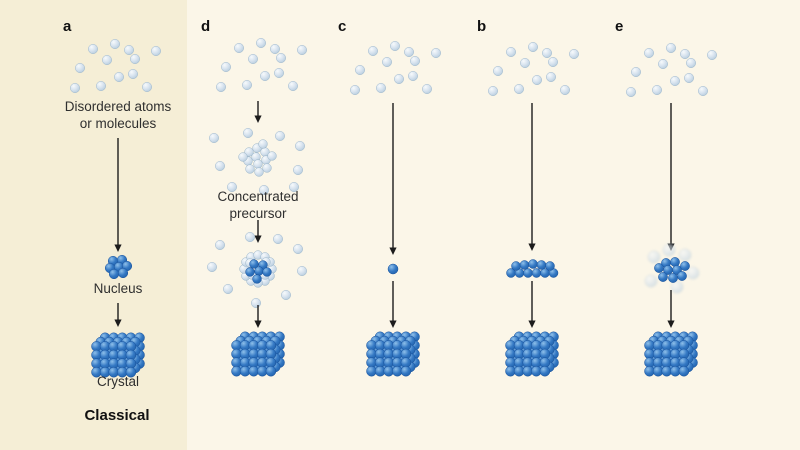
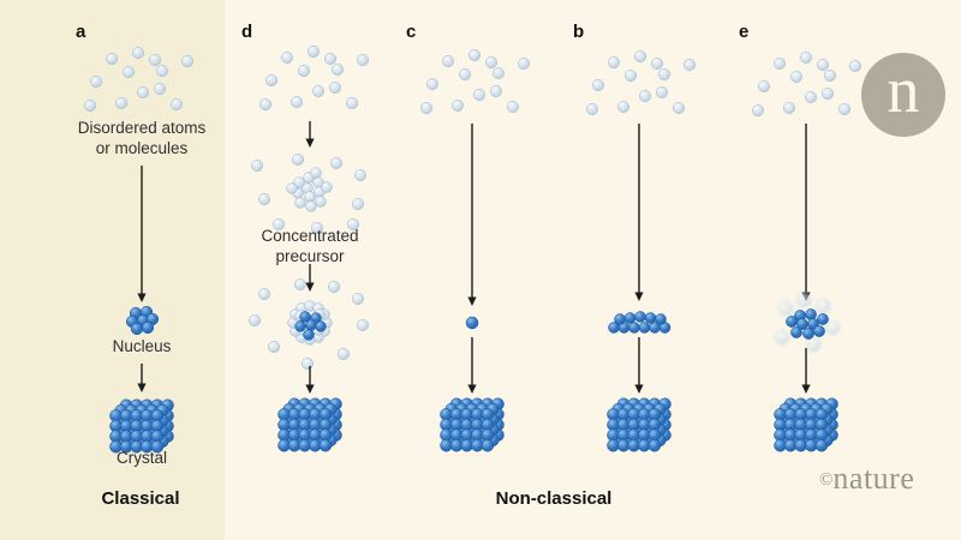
  a
  d
  c
  b
  e
  Disordered atoms
  or molecules
  Concentrated
  precursor
  Nucleus
  Crystal
  Classical
+ Non-classical
+ n
+ ©nature
